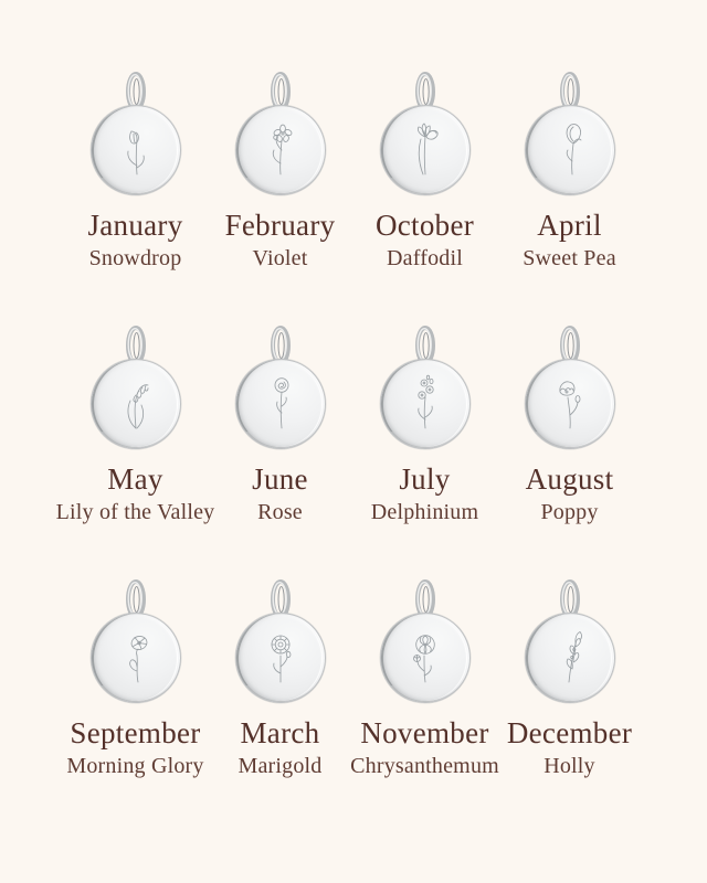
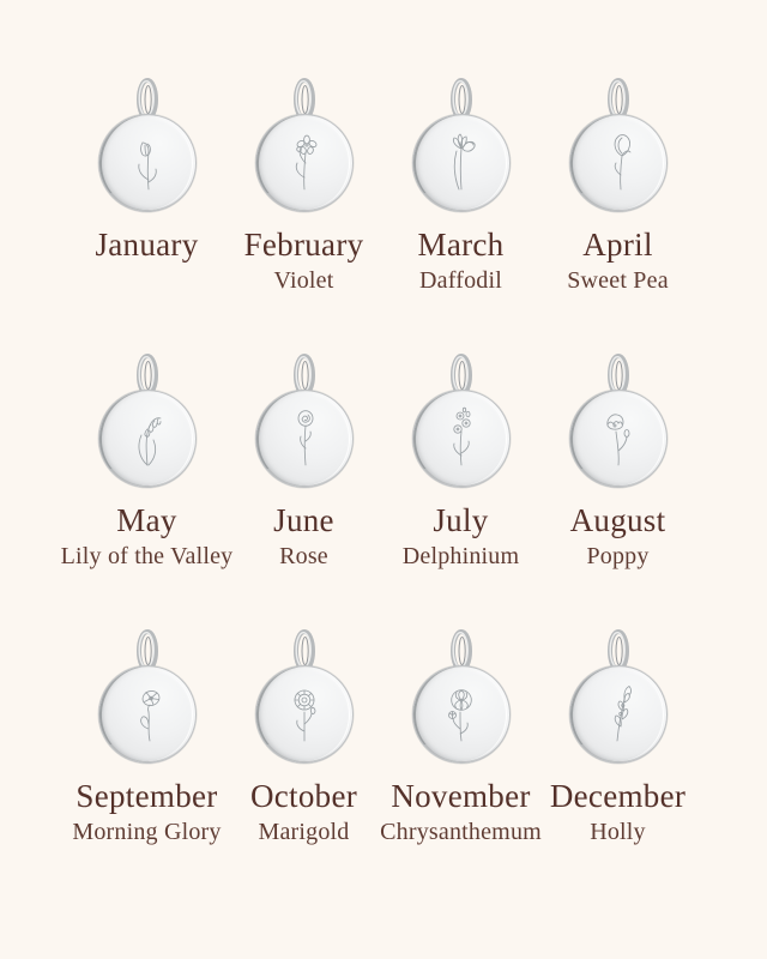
  January
- Snowdrop
  February
  Violet
- October
+ March
  Daffodil
  April
  Sweet Pea
  May
  Lily of the Valley
  June
  Rose
  July
  Delphinium
  August
  Poppy
  September
  Morning Glory
- March
+ October
  Marigold
  November
  Chrysanthemum
  December
  Holly
